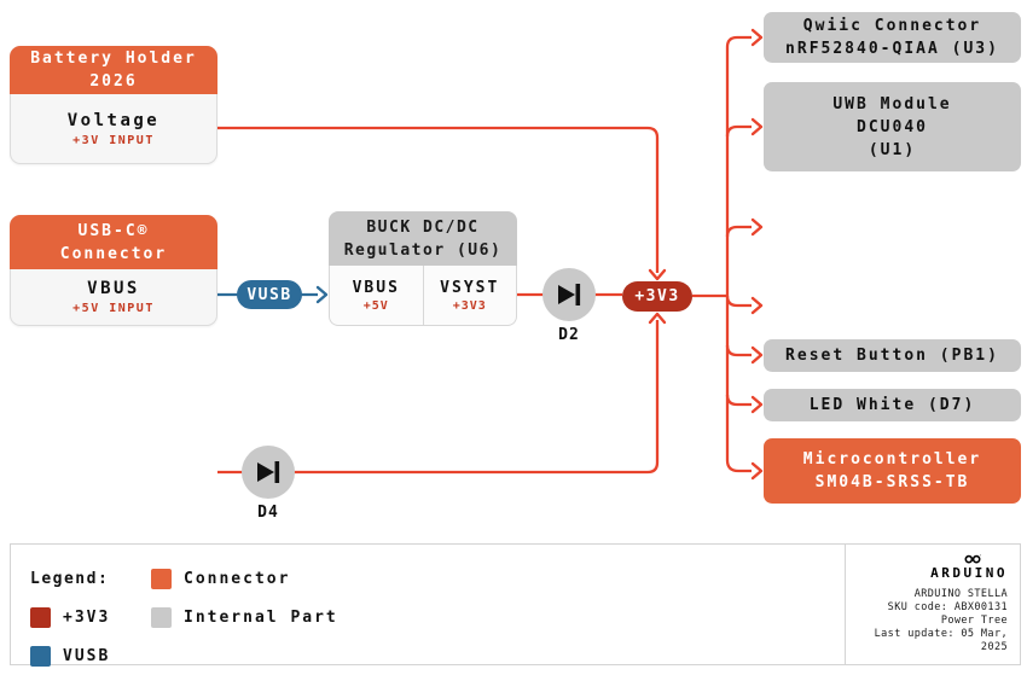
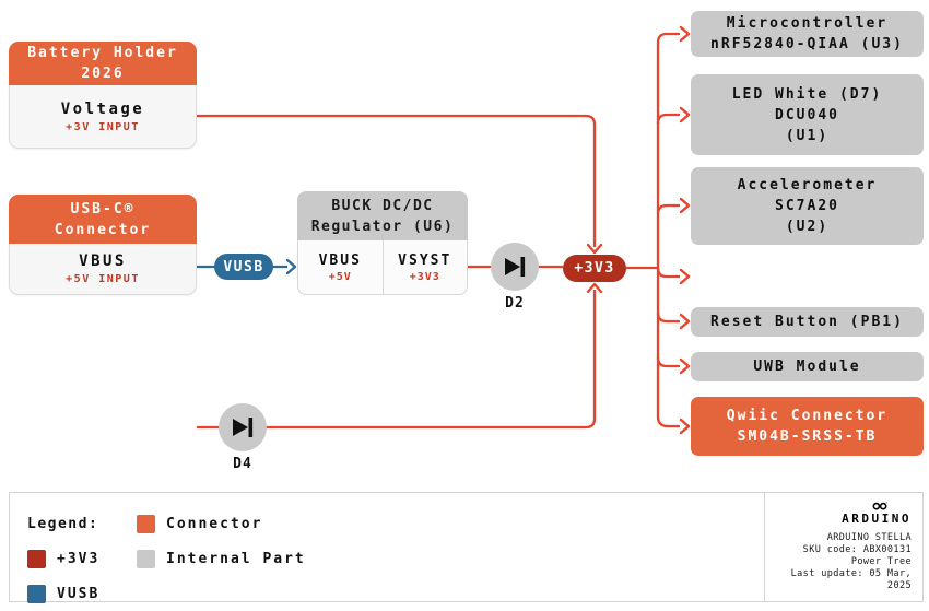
  Battery Holder
  2026
  Voltage
  +3V INPUT
  USB-C®
  Connector
  VBUS
  +5V INPUT
  BUCK DC/DC
  Regulator (U6)
  VBUS
  +5V
  VSYST
  +3V3
  VUSB
  +3V3
  D2
  D4
- Qwiic Connector
+ Microcontroller
  nRF52840-QIAA (U3)
- UWB Module
+ LED White (D7)
  DCU040
  (U1)
+ Accelerometer
+ SC7A20
+ (U2)
  Reset Button (PB1)
- LED White (D7)
+ UWB Module
- Microcontroller
+ Qwiic Connector
  SM04B-SRSS-TB
  Legend:
  Connector
  +3V3
  Internal Part
  VUSB
  ARDUINO
  ARDUINO STELLA
  SKU code: ABX00131
  Power Tree
  Last update: 05 Mar, 2025
